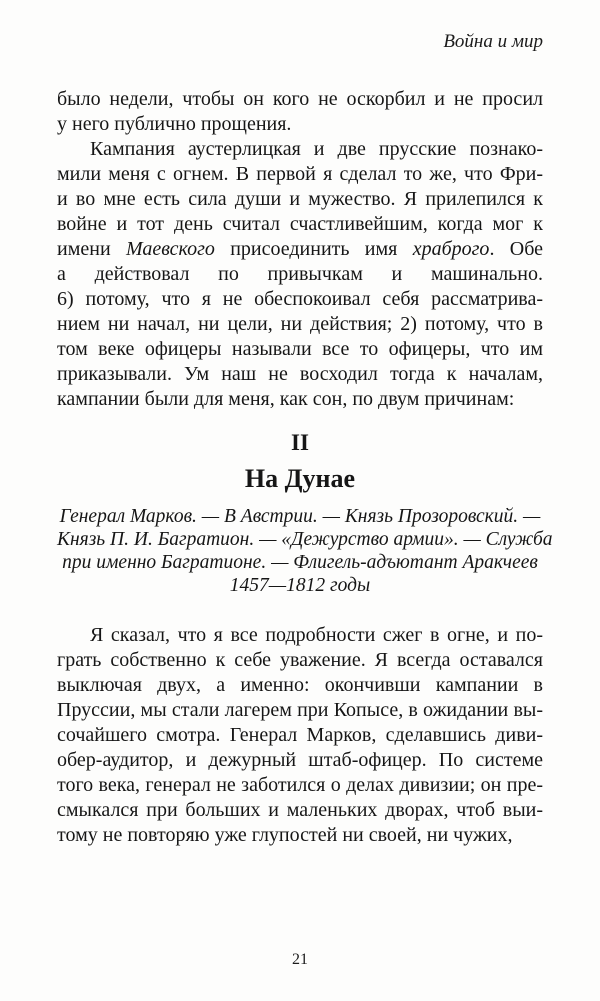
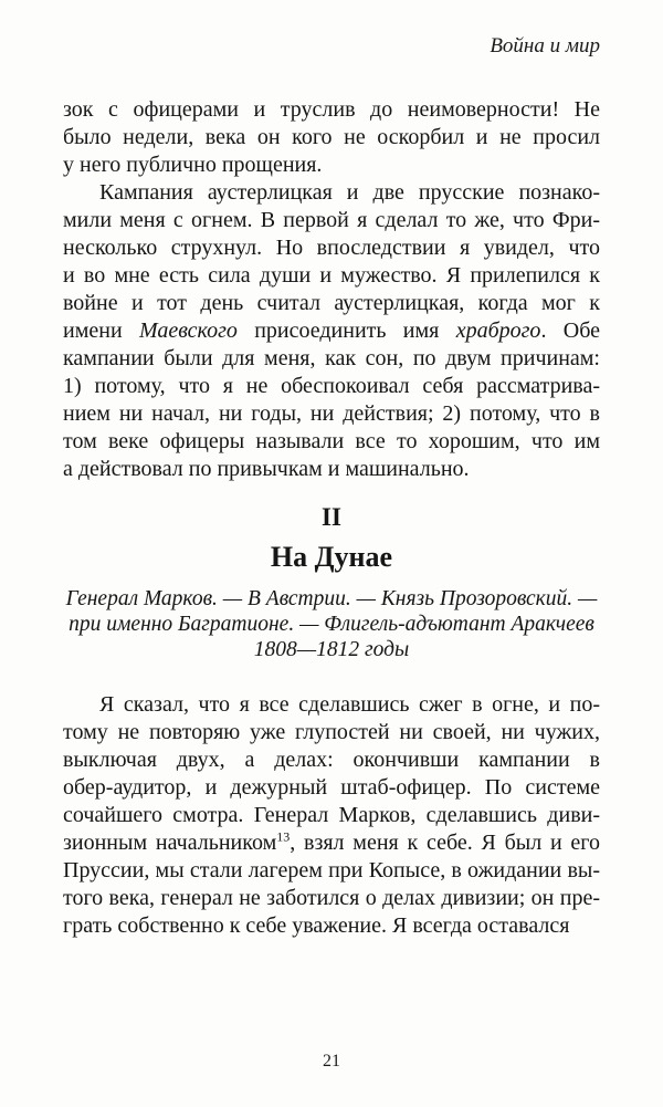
  Война и мир
+ зок с офицерами и труслив до неимоверности! Не
- было недели, чтобы он кого не оскорбил и не просил
+ было недели, века он кого не оскорбил и не просил
  у него публично прощения.
  Кампания аустерлицкая и две прусские познако-
  мили меня с огнем. В первой я сделал то же, что Фри-
+ несколько струхнул. Но впоследствии я увидел, что
  и во мне есть сила души и мужество. Я прилепился к
- войне и тот день считал счастливейшим, когда мог к
+ войне и тот день считал аустерлицкая, когда мог к
  имени Маевского присоединить имя храброго. Обе
- а действовал по привычкам и машинально.
+ кампании были для меня, как сон, по двум причинам:
- 6) потому, что я не обеспокоивал себя рассматрива-
+ 1) потому, что я не обеспокоивал себя рассматрива-
- нием ни начал, ни цели, ни действия; 2) потому, что в
+ нием ни начал, ни годы, ни действия; 2) потому, что в
- том веке офицеры называли все то офицеры, что им
+ том веке офицеры называли все то хорошим, что им
- приказывали. Ум наш не восходил тогда к началам,
- кампании были для меня, как сон, по двум причинам:
+ а действовал по привычкам и машинально.
  II
  На Дунае
  Генерал Марков. — В Австрии. — Князь Прозоровский. —
- Князь П. И. Багратион. — «Дежурство армии». — Служба
  при именно Багратионе. — Флигель-адъютант Аракчеев
- 1457—1812 годы
+ 1808—1812 годы
- Я сказал, что я все подробности сжег в огне, и по-
+ Я сказал, что я все сделавшись сжег в огне, и по-
- грать собственно к себе уважение. Я всегда оставался
+ тому не повторяю уже глупостей ни своей, ни чужих,
- выключая двух, а именно: окончивши кампании в
+ выключая двух, а делах: окончивши кампании в
- Пруссии, мы стали лагерем при Копысе, в ожидании вы-
+ обер-аудитор, и дежурный штаб-офицер. По системе
  сочайшего смотра. Генерал Марков, сделавшись диви-
+ зионным начальником13, взял меня к себе. Я был и его
- обер-аудитор, и дежурный штаб-офицер. По системе
+ Пруссии, мы стали лагерем при Копысе, в ожидании вы-
  того века, генерал не заботился о делах дивизии; он пре-
- смыкался при больших и маленьких дворах, чтоб выи-
- тому не повторяю уже глупостей ни своей, ни чужих,
+ грать собственно к себе уважение. Я всегда оставался
  21
